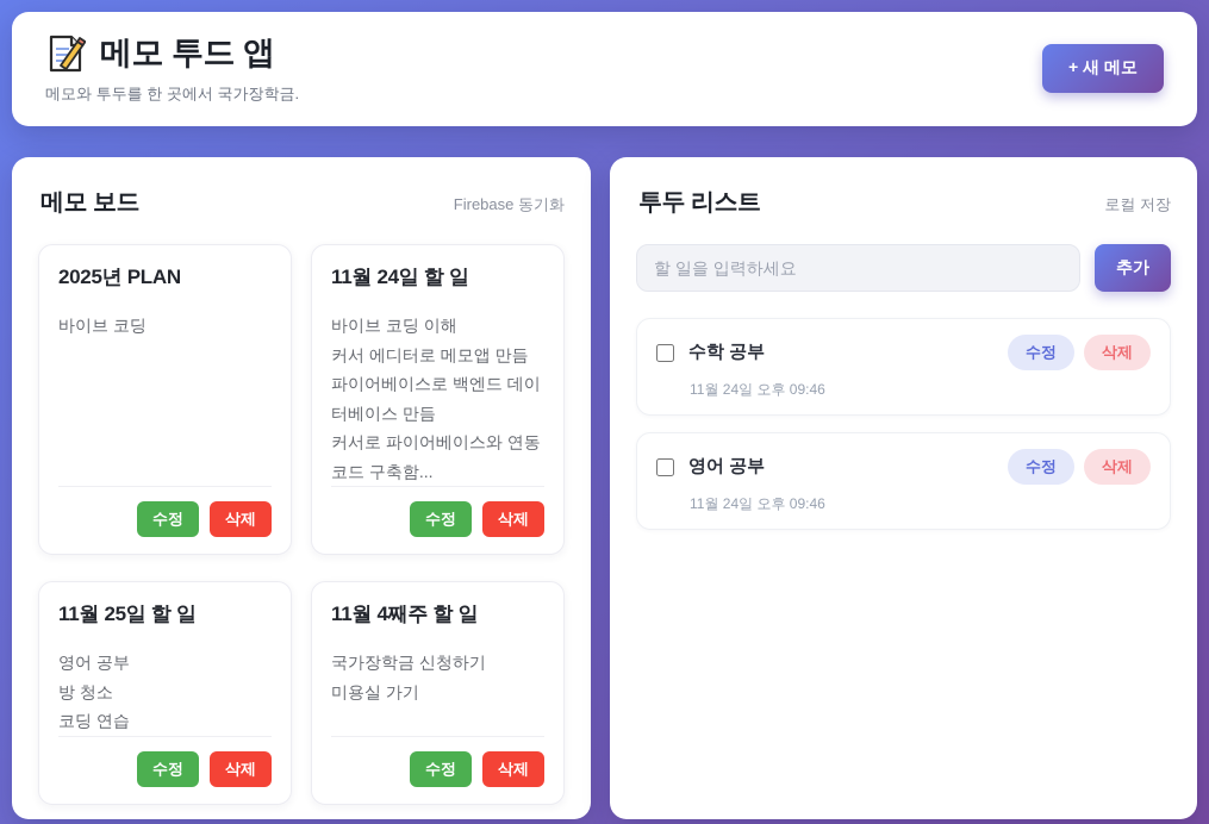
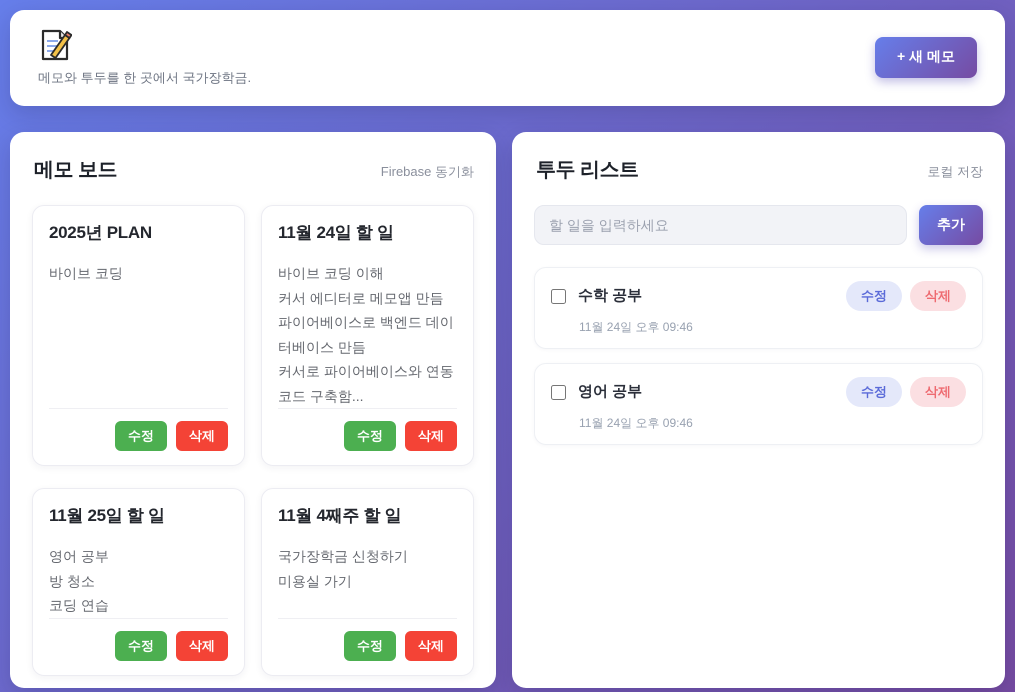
- 메모 투드 앱
  메모와 투두를 한 곳에서 국가장학금.
  + 새 메모
  메모 보드
  Firebase 동기화
  2025년 PLAN
  바이브 코딩
  수정
  삭제
  11월 24일 할 일
  바이브 코딩 이해
  커서 에디터로 메모앱 만듬
  파이어베이스로 백엔드 데이터베이스 만듬
  커서로 파이어베이스와 연동 코드 구축함...
  수정
  삭제
  11월 25일 할 일
  영어 공부
  방 청소
  코딩 연습
  수정
  삭제
  11월 4째주 할 일
  국가장학금 신청하기
  미용실 가기
  수정
  삭제
  투두 리스트
  로컬 저장
  할 일을 입력하세요
  추가
  수학 공부
  수정
  삭제
  11월 24일 오후 09:46
  영어 공부
  수정
  삭제
  11월 24일 오후 09:46
